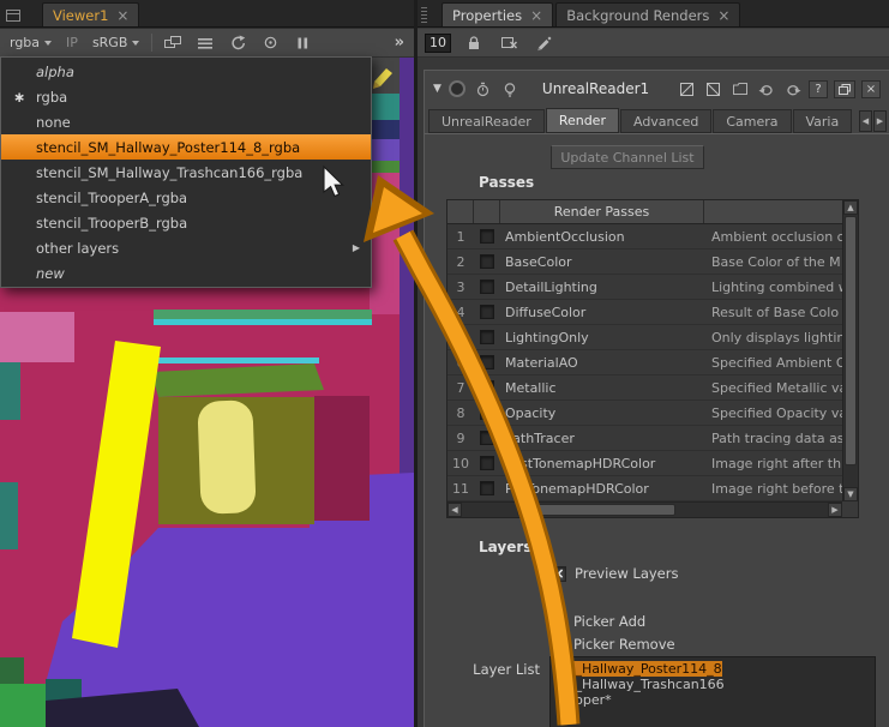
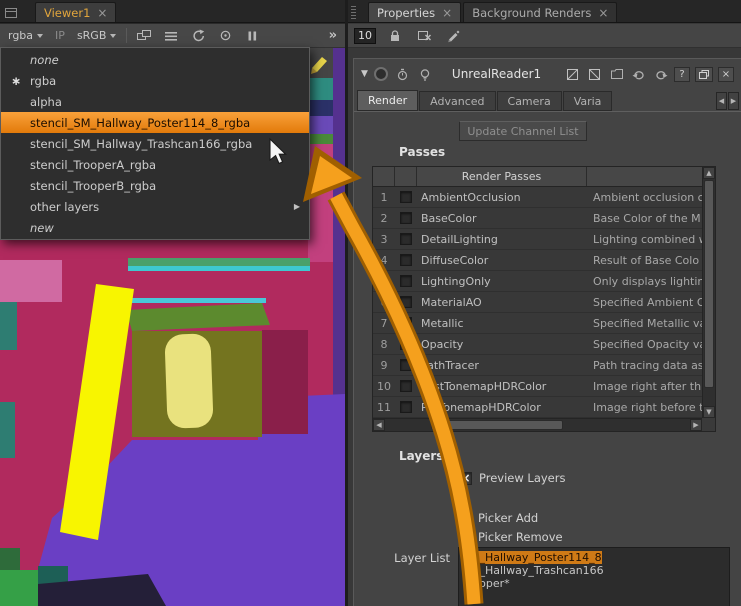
  Viewer1
  ×
  rgba
  IP
  sRGB
  »
- alpha
+ none
  ∗
  rgba
- none
+ alpha
  stencil_SM_Hallway_Poster114_8_rgba
  stencil_SM_Hallway_Trashcan166_rgba
  stencil_TrooperA_rgba
  stencil_TrooperB_rgba
  other layers
  ▶
  new
  Properties
  ×
  Background Renders
  ×
  10
  ▼
  UnrealReader1
  ?
  ×
- UnrealReader
  Render
  Advanced
  Camera
  Varia
  ◀
  ▶
  Update Channel List
  Passes
  Render Passes
  1
  AmbientOcclusion
  Ambient occlusion c
  2
  BaseColor
  Base Color of the M
  3
  DetailLighting
  Lighting combined
  4
  DiffuseColor
  Result of Base Colo
  LightingOnly
  Only displays lightin
  MaterialAO
  Specified Ambient
  7
  Metallic
  Specified Metallic v
  8
  Opacity
  Specified Opacity v
  9
  athTracer
  Path tracing data as
  10
  tTonemapHDRColor
  Image right after th
  11
  PonemapHDRColor
  Image right before
  ▲
  ▼
  ◀
  ▶
  Layers
  Preview Layers
  Picker Add
  Picker Remove
  Layer List
  _Hallway_Poster114_8
  _Hallway_Trashcan166
